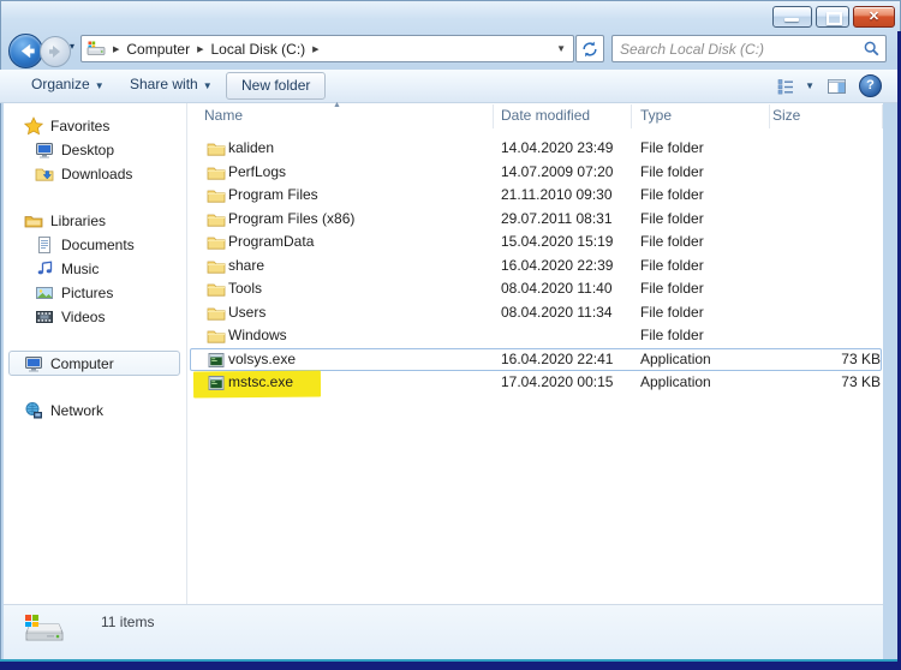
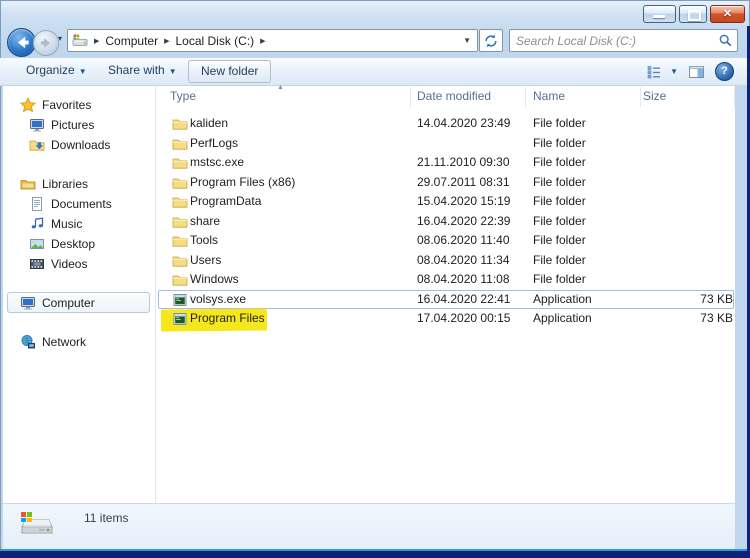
  ✕
  ▾
  Computer
  Local Disk (C:)
  ▼
  Search Local Disk (C:)
  Organize ▼
  Share with ▼
  New folder
  ▼
  ?
  Favorites
- Desktop
+ Pictures
  Downloads
  Libraries
  Documents
  Music
- Pictures
+ Desktop
  Videos
  Computer
  Network
- Name
+ Type
  Date modified
- Type
+ Name
  Size
  kaliden
  14.04.2020 23:49
  File folder
  PerfLogs
- 14.07.2009 07:20
  File folder
- Program Files
+ mstsc.exe
  21.11.2010 09:30
  File folder
  Program Files (x86)
  29.07.2011 08:31
  File folder
  ProgramData
  15.04.2020 15:19
  File folder
  share
  16.04.2020 22:39
  File folder
  Tools
- 08.04.2020 11:40
+ 08.06.2020 11:40
  File folder
  Users
  08.04.2020 11:34
  File folder
  Windows
+ 08.04.2020 11:08
  File folder
  volsys.exe
  16.04.2020 22:41
  Application
  73 KB
- mstsc.exe
+ Program Files
  17.04.2020 00:15
  Application
  73 KB
  11 items
